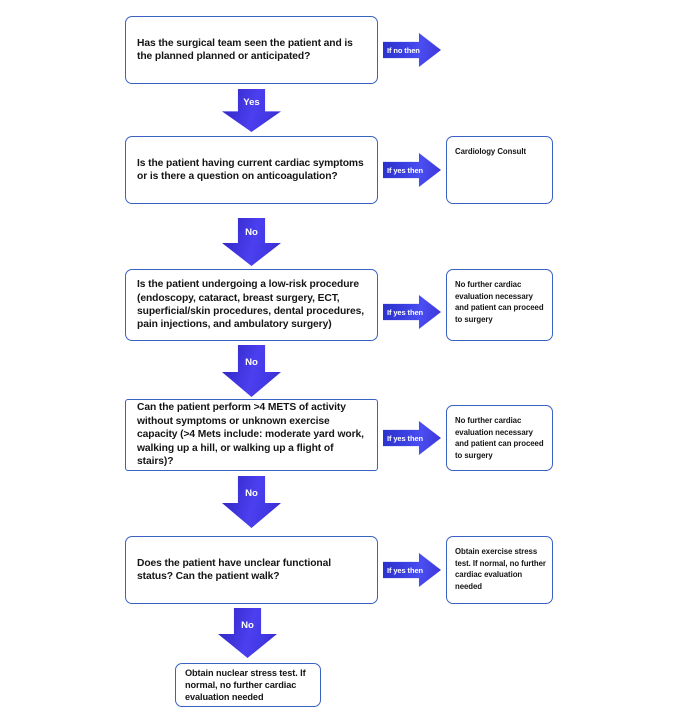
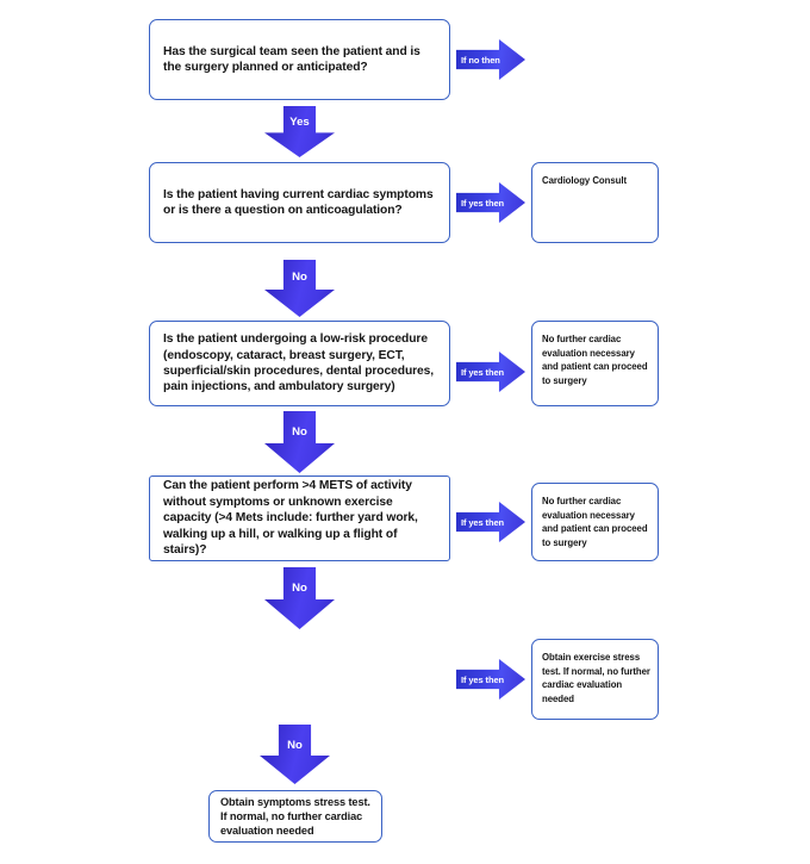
- Has the surgical team seen the patient and is the planned planned or anticipated?
+ Has the surgical team seen the patient and is the surgery planned or anticipated?
  If no then
  Yes
  Is the patient having current cardiac symptoms or is there a question on anticoagulation?
  If yes then
  Cardiology Consult
  No
  Is the patient undergoing a low-risk procedure (endoscopy, cataract, breast surgery, ECT, superficial/skin procedures, dental procedures, pain injections, and ambulatory surgery)
  If yes then
  No further cardiac evaluation necessary and patient can proceed to surgery
  No
- Can the patient perform >4 METS of activity without symptoms or unknown exercise capacity (>4 Mets include: moderate yard work, walking up a hill, or walking up a flight of stairs)?
+ Can the patient perform >4 METS of activity without symptoms or unknown exercise capacity (>4 Mets include: further yard work, walking up a hill, or walking up a flight of stairs)?
  If yes then
  No further cardiac evaluation necessary and patient can proceed to surgery
  No
- Does the patient have unclear functional status? Can the patient walk?
  If yes then
  Obtain exercise stress test. If normal, no further cardiac evaluation needed
  No
- Obtain nuclear stress test. If normal, no further cardiac evaluation needed
+ Obtain symptoms stress test. If normal, no further cardiac evaluation needed
